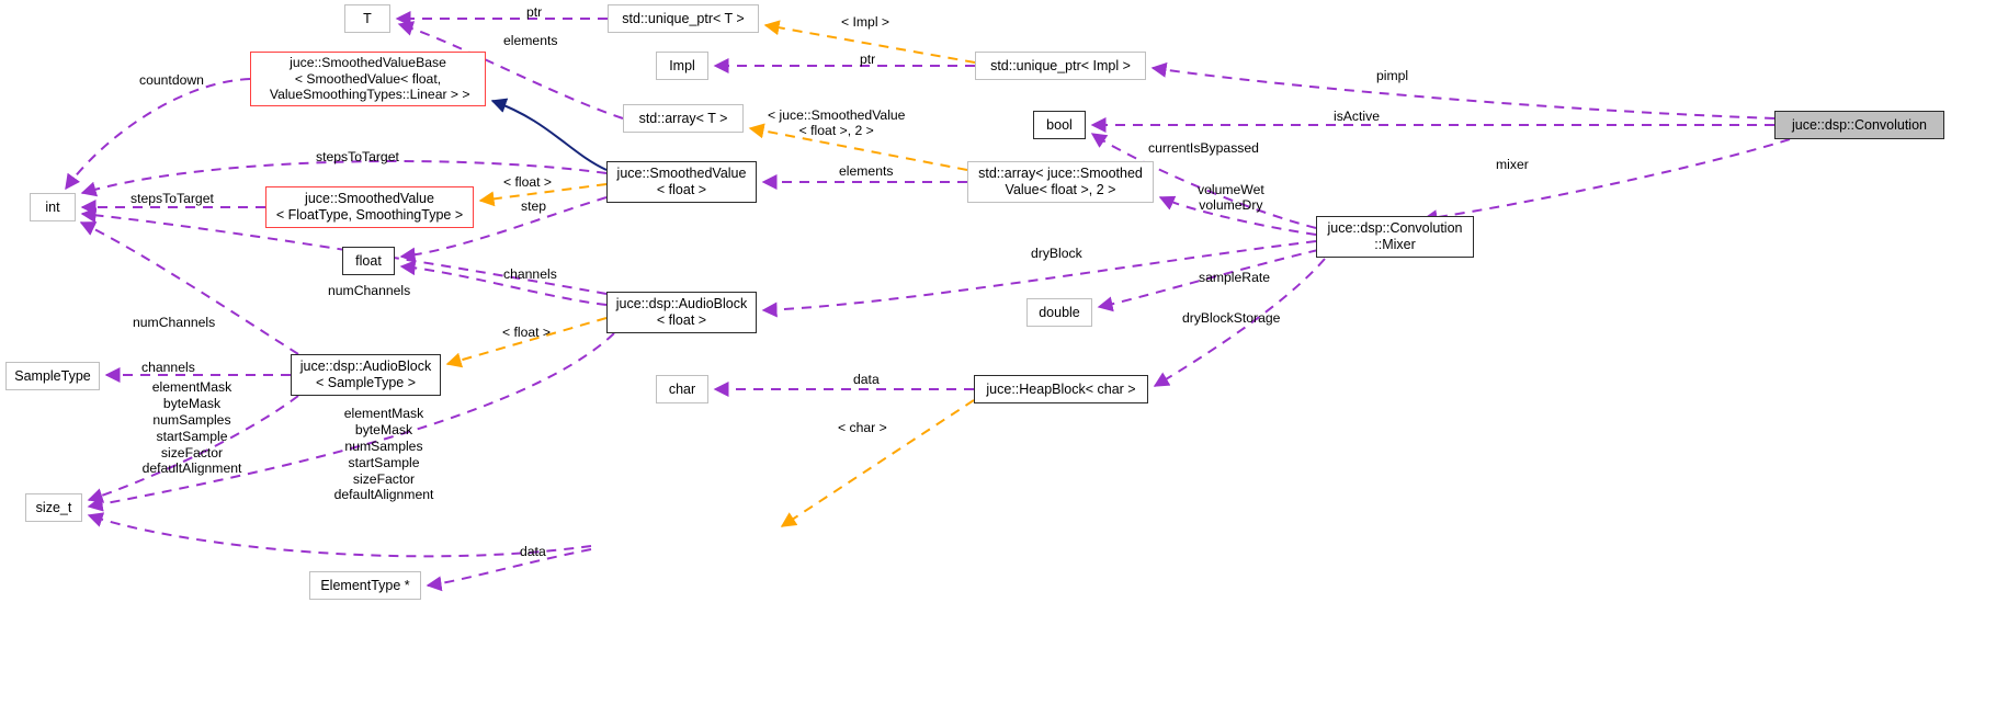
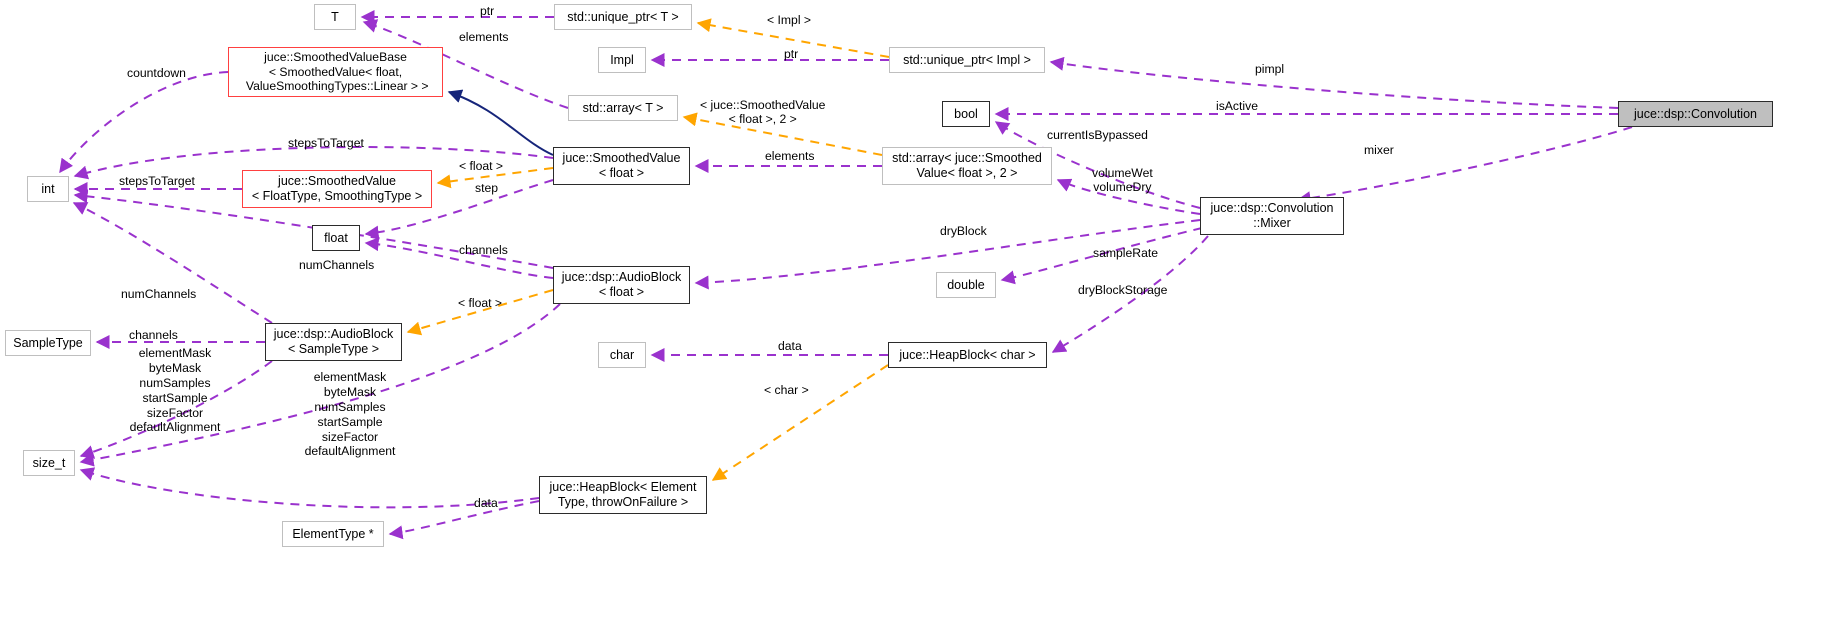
  T
  std::unique_ptr< T >
  juce::SmoothedValueBase
  < SmoothedValue< float,
  ValueSmoothingTypes::Linear > >
  Impl
  std::unique_ptr< Impl >
  juce::dsp::Convolution
  std::array< T >
  bool
  juce::SmoothedValue
  < float >
  std::array< juce::Smoothed
  Value< float >, 2 >
  juce::SmoothedValue
  < FloatType, SmoothingType >
  int
  juce::dsp::Convolution
  ::Mixer
  float
  juce::dsp::AudioBlock
  < float >
  double
  juce::dsp::AudioBlock
  < SampleType >
  SampleType
  char
  juce::HeapBlock< char >
  size_t
+ juce::HeapBlock< Element
+ Type, throwOnFailure >
  ElementType *
  ptr
  elements
  < Impl >
  countdown
  ptr
  pimpl
  < juce::SmoothedValue
  < float >, 2 >
  isActive
  currentIsBypassed
  stepsToTarget
  < float >
  elements
  mixer
  stepsToTarget
  step
  volumeWet
  volumeDry
  dryBlock
  channels
  sampleRate
  numChannels
  dryBlockStorage
  numChannels
  < float >
  channels
  data
  elementMask
  byteMask
  numSamples
  startSample
  sizeFactor
  defaultAlignment
  < char >
  elementMask
  byteMask
  numSamples
  startSample
  sizeFactor
  defaultAlignment
  data
